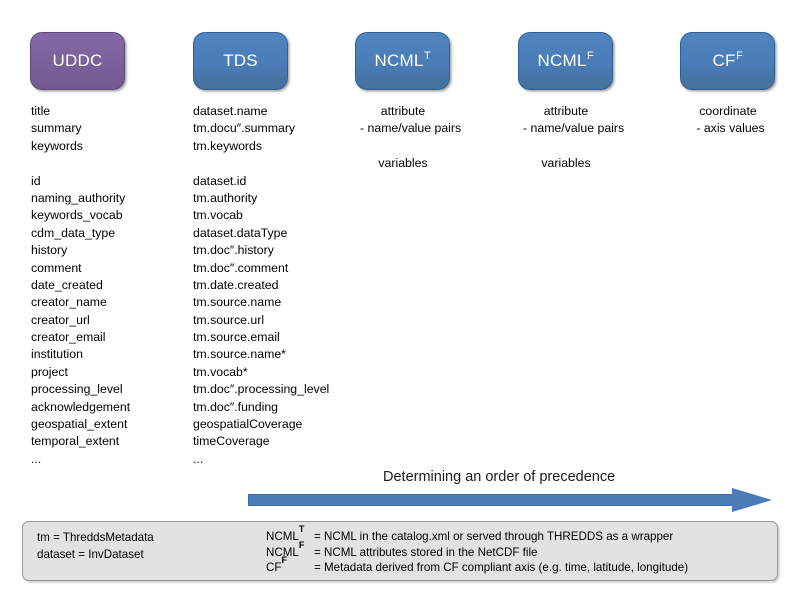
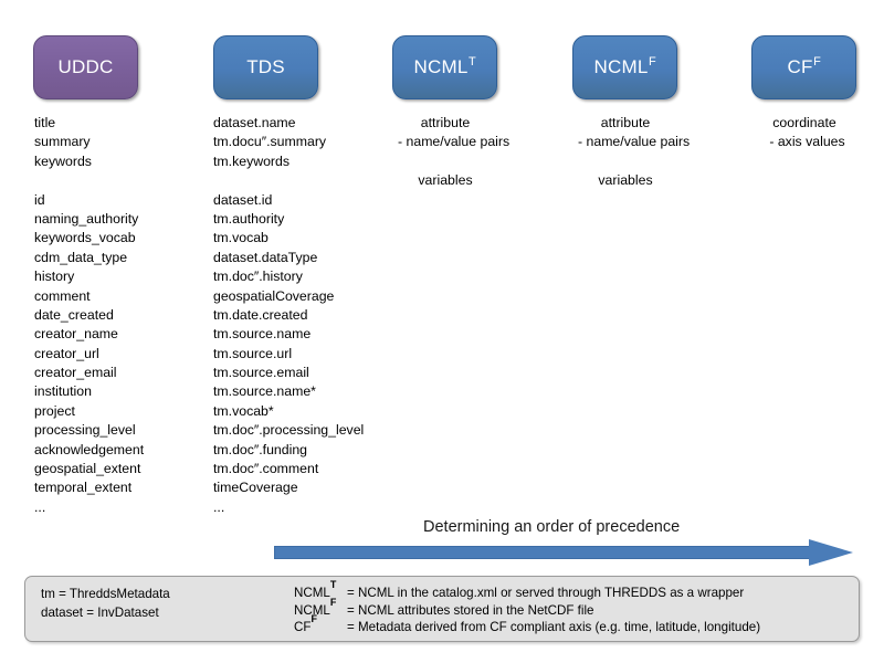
  UDDC
  TDS
  NCML
  T
  NCML
  F
  CF
  F
  title
  summary
  keywords
  id
  naming_authority
  keywords_vocab
  cdm_data_type
  history
  comment
  date_created
  creator_name
  creator_url
  creator_email
  institution
  project
  processing_level
  acknowledgement
  geospatial_extent
  temporal_extent
  ...
  dataset.name
  tm.docu″.summary
  tm.keywords
  dataset.id
  tm.authority
  tm.vocab
  dataset.dataType
  tm.doc″.history
- tm.doc″.comment
+ geospatialCoverage
  tm.date.created
  tm.source.name
  tm.source.url
  tm.source.email
  tm.source.name*
  tm.vocab*
  tm.doc″.processing_level
  tm.doc″.funding
- geospatialCoverage
+ tm.doc″.comment
  timeCoverage
  ...
  attribute
  - name/value pairs
  variables
  attribute
  - name/value pairs
  variables
  coordinate
  - axis values
  Determining an order of precedence
  tm = ThreddsMetadata
  dataset = InvDataset
  NCMLT
  = NCML in the catalog.xml or served through THREDDS as a wrapper
  NCMLF
  = NCML attributes stored in the NetCDF file
  CFF
  = Metadata derived from CF compliant axis (e.g. time, latitude, longitude)
